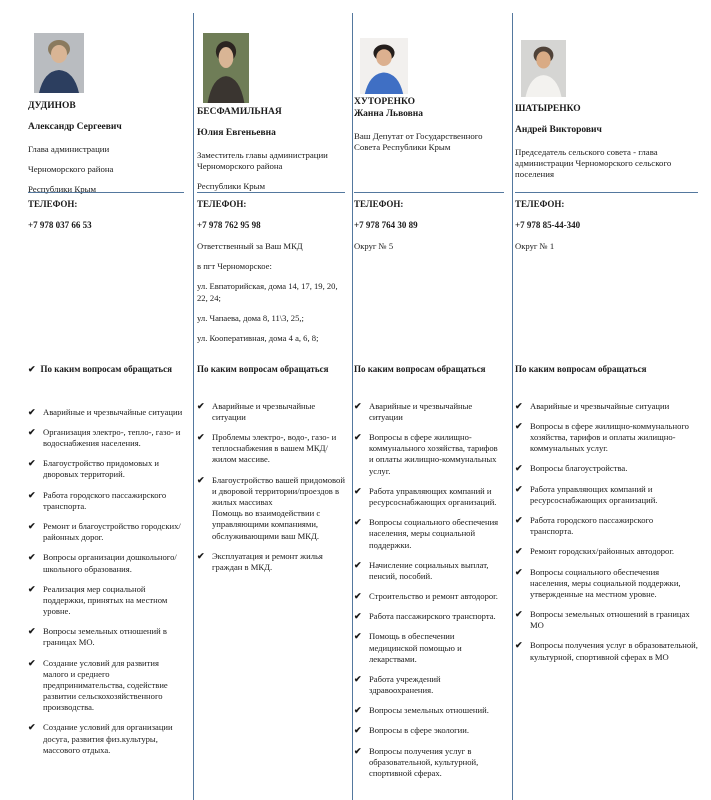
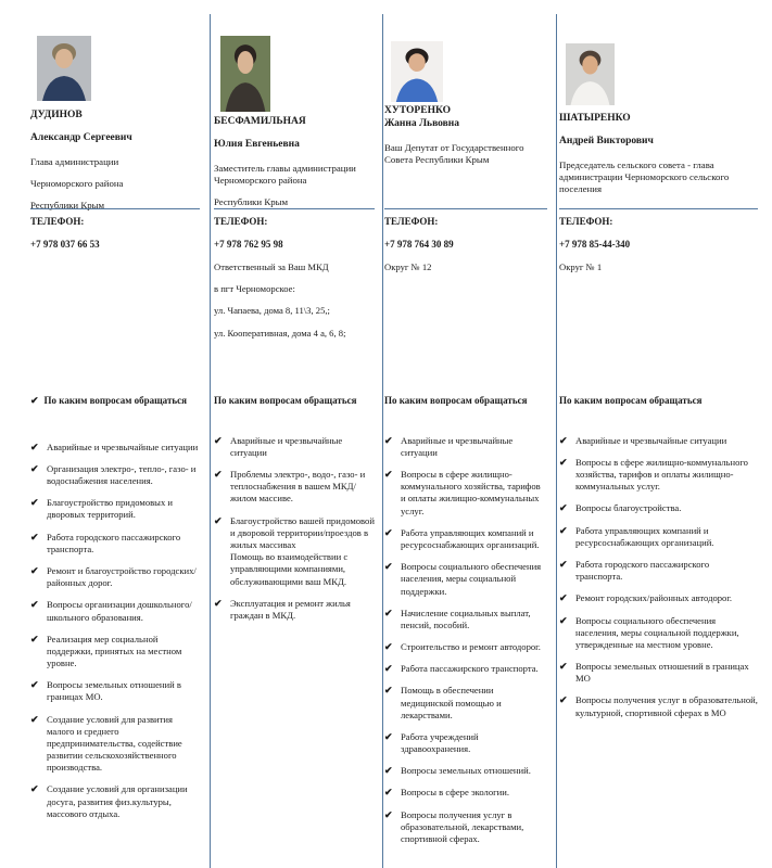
  ДУДИНОВ
  Александр Сергеевич
  Глава администрации
  Черноморского района
  Республики Крым
  ТЕЛЕФОН:
  +7 978 037 66 53
  ✔ По каким вопросам обращаться
  ✔
  Аварийные и чрезвычайные ситуации
  ✔
  Организация электро-, тепло-, газо- и водоснабжения населения.
  ✔
  Благоустройство придомовых и дворовых территорий.
  ✔
  Работа городского пассажирского транспорта.
  ✔
  Ремонт и благоустройство городских/ районных дорог.
  ✔
  Вопросы организации дошкольного/ школьного образования.
  ✔
  Реализация мер социальной поддержки, принятых на местном уровне.
  ✔
  Вопросы земельных отношений в границах МО.
  ✔
  Создание условий для развития малого и среднего предпринимательства, содействие развитии сельскохозяйственного производства.
  ✔
  Создание условий для организации досуга, развития физ.культуры, массового отдыха.
  БЕСФАМИЛЬНАЯ
  Юлия Евгеньевна
  Заместитель главы администрации Черноморского района
  Республики Крым
  ТЕЛЕФОН:
  +7 978 762 95 98
  Ответственный за Ваш МКД
  в пгт Черноморское:
- ул. Евпаторийская, дома 14, 17, 19, 20, 22, 24;
  ул. Чапаева, дома 8, 11\3, 25,;
  ул. Кооперативная, дома 4 а, 6, 8;
  По каким вопросам обращаться
  ✔
  Аварийные и чрезвычайные ситуации
  ✔
  Проблемы электро-, водо-, газо- и теплоснабжения в вашем МКД/ жилом массиве.
  ✔
  Благоустройство вашей придомовой и дворовой территории/проездов в жилых массивах
  Помощь во взаимодействии с управляющими компаниями, обслуживающими ваш МКД.
  ✔
  Эксплуатация и ремонт жилья граждан в МКД.
  ХУТОРЕНКО
  Жанна Львовна
  Ваш Депутат от Государственного Совета Республики Крым
  ТЕЛЕФОН:
  +7 978 764 30 89
- Округ № 5
+ Округ № 12
  По каким вопросам обращаться
  ✔
  Аварийные и чрезвычайные ситуации
  ✔
  Вопросы в сфере жилищно-коммунального хозяйства, тарифов и оплаты жилищно-коммунальных услуг.
  ✔
  Работа управляющих компаний и ресурсоснабжающих организаций.
  ✔
  Вопросы социального обеспечения населения, меры социальной поддержки.
  ✔
  Начисление социальных выплат, пенсий, пособий.
  ✔
  Строительство и ремонт автодорог.
  ✔
  Работа пассажирского транспорта.
  ✔
  Помощь в обеспечении медицинской помощью и лекарствами.
  ✔
  Работа учреждений здравоохранения.
  ✔
  Вопросы земельных отношений.
  ✔
  Вопросы в сфере экологии.
  ✔
- Вопросы получения услуг в образовательной, культурной, спортивной сферах.
+ Вопросы получения услуг в образовательной, лекарствами, спортивной сферах.
  ШАТЫРЕНКО
  Андрей Викторович
  Председатель сельского совета - глава администрации Черноморского сельского поселения
  ТЕЛЕФОН:
  +7 978 85-44-340
  Округ № 1
  По каким вопросам обращаться
  ✔
  Аварийные и чрезвычайные ситуации
  ✔
  Вопросы в сфере жилищно-коммунального хозяйства, тарифов и оплаты жилищно-коммунальных услуг.
  ✔
  Вопросы благоустройства.
  ✔
  Работа управляющих компаний и ресурсоснабжающих организаций.
  ✔
  Работа городского пассажирского транспорта.
  ✔
  Ремонт городских/районных автодорог.
  ✔
  Вопросы социального обеспечения населения, меры социальной поддержки, утвержденные на местном уровне.
  ✔
  Вопросы земельных отношений в границах МО
  ✔
  Вопросы получения услуг в образовательной, культурной, спортивной сферах в МО
